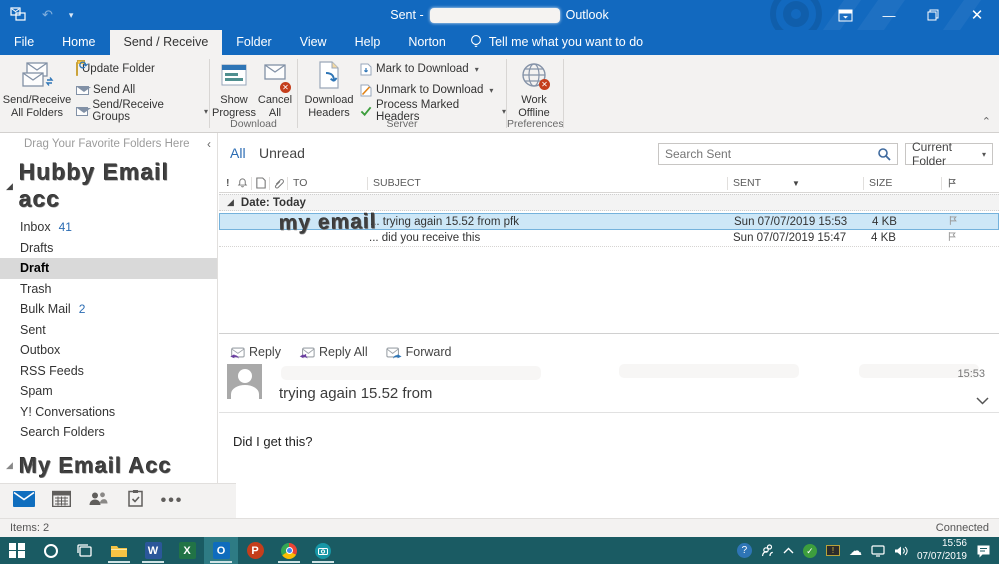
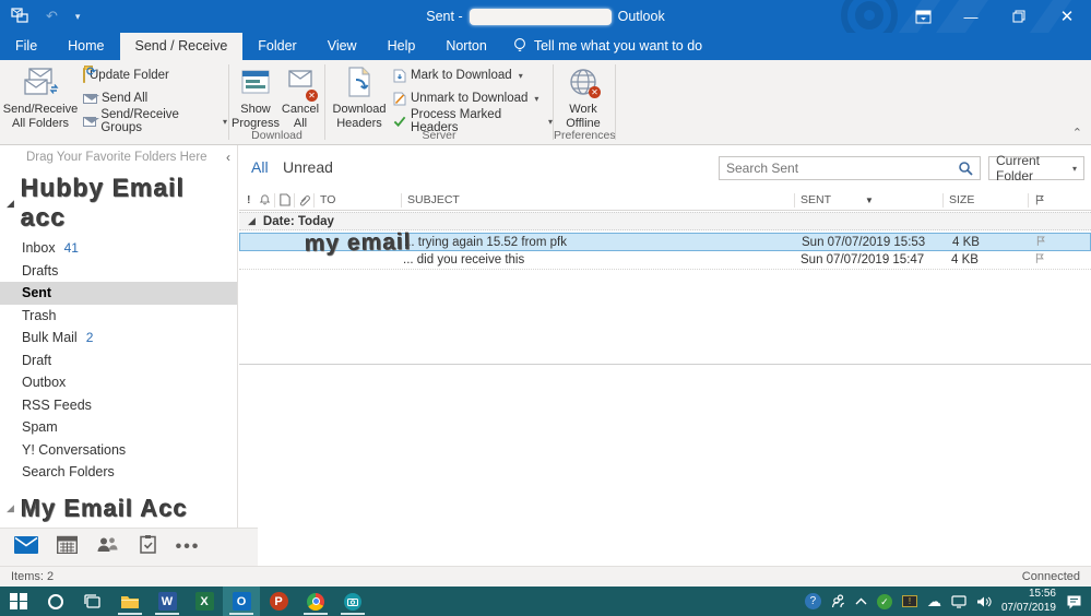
  ↶
  ▾
  Sent -
  Outlook
  —
  ✕
  File
  Home
  Send / Receive
  Folder
  View
  Help
  Norton
  Tell me what you want to do
  Send/Receive All Folders
  ⟳
  Update Folder
  Send All
  Send/Receive Groups
  ▾
  Show Progress
  ✕
  Cancel All
  Download
  Download Headers
  Mark to Download
  ▾
  Unmark to Download
  ▾
  Process Marked Headers
  ▾
  Server
  ✕
  Work Offline
  Preferences
  ⌃
  Drag Your Favorite Folders Here
  ‹
  ◢
  Hubby Email acc
  Inbox
  41
  Drafts
- Draft
+ Sent
  Trash
  Bulk Mail
  2
- Sent
+ Draft
  Outbox
  RSS Feeds
  Spam
  Y! Conversations
  Search Folders
  ◢
  My Email Acc
  All
  Unread
  Search Sent
  Current Folder
  ▾
  !
  TO
  SUBJECT
  SENT
  ▼
  SIZE
  ◢
  Date: Today
  ... trying again 15.52 from pfk
  Sun 07/07/2019 15:53
  4 KB
  ... did you receive this
  Sun 07/07/2019 15:47
  4 KB
  my email
- Reply
- Reply All
- Forward
- trying again 15.52 from
- 15:53
- Did I get this?
  •••
  Items: 2
  Connected
  W
  X
  O
  P
  ?
  ✓
  !
  ☁
  15:56
  07/07/2019
